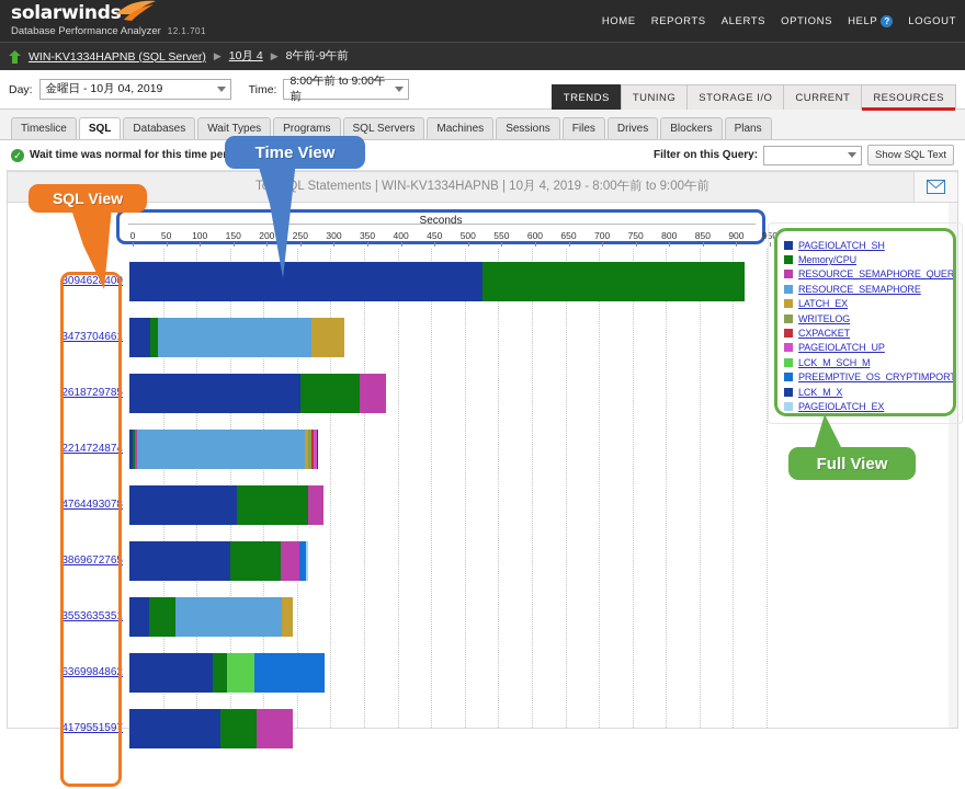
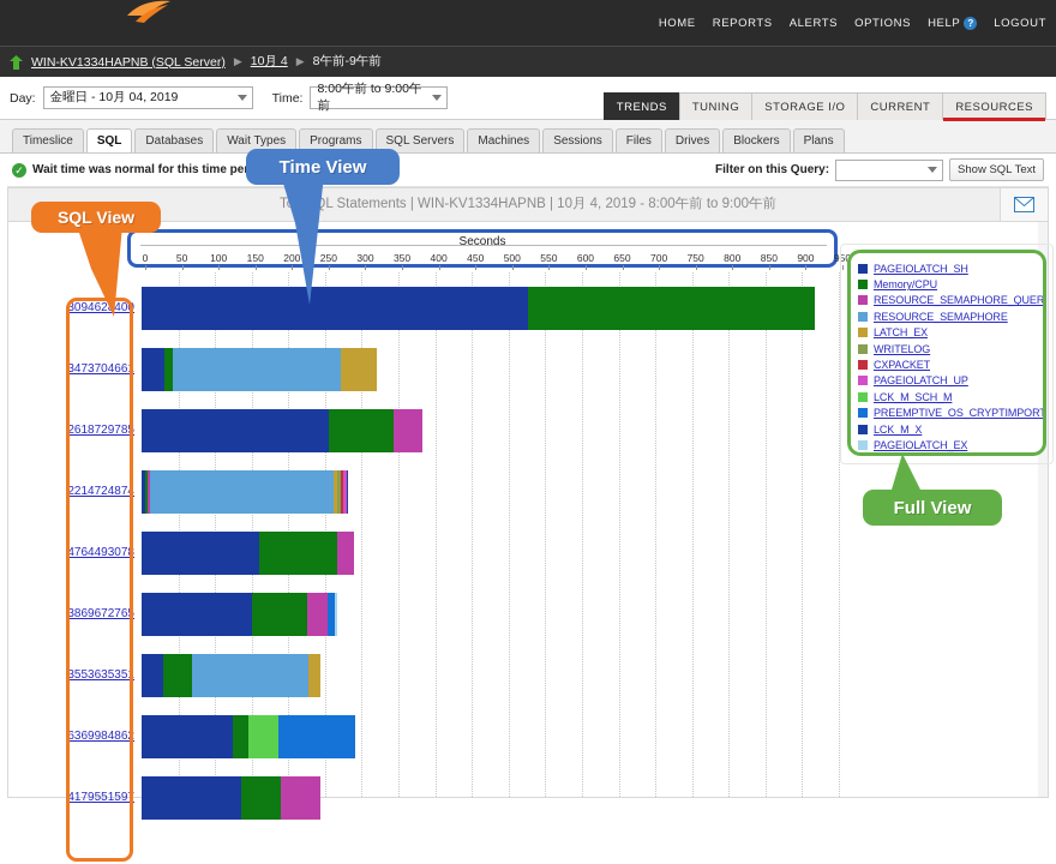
- solarwinds
- Database Performance Analyzer
- 12.1.701
  HOME
  REPORTS
  ALERTS
  OPTIONS
  HELP
  ?
  LOGOUT
  WIN-KV1334HAPNB (SQL Server)
  ▶
  10月 4
  ▶
  8午前-9午前
  Day:
  金曜日 - 10月 04, 2019
  Time:
  8:00午前 to 9:00午前
  TRENDS
  TUNING
  STORAGE I/O
  CURRENT
  RESOURCES
  Timeslice
  SQL
  Databases
  Wait Types
  Programs
  SQL Servers
  Machines
  Sessions
  Files
  Drives
  Blockers
  Plans
  ✓
  Wait time was normal for this time pe
  Filter on this Query:
  Show SQL Text
  TL Statements | WIN-KV1334HAPNB | 10月 4, 2019 - 8:00午前 to 9:00午前
  Seconds
  0
  50
  100
  150
  200
  250
  300
  350
  400
  450
  500
  550
  600
  650
  700
  750
  800
  850
  900
  309462400
  3473704661
  2618729785
  2214724874
  4764493078
  3869672765
  3553635351
  6369984862
  4179551597
  PAGEIOLATCH_SH
  Memory/CPU
  RESOURCE_SEMAPHORE_QUER
  RESOURCE_SEMAPHORE
  LATCH_EX
  WRITELOG
  CXPACKET
  PAGEIOLATCH_UP
  LCK_M_SCH_M
  PREEMPTIVE_OS_CRYPTIMPOR
  LCK_M_X
  PAGEIOLATCH_EX
  Time View
  SQL View
  Full View
